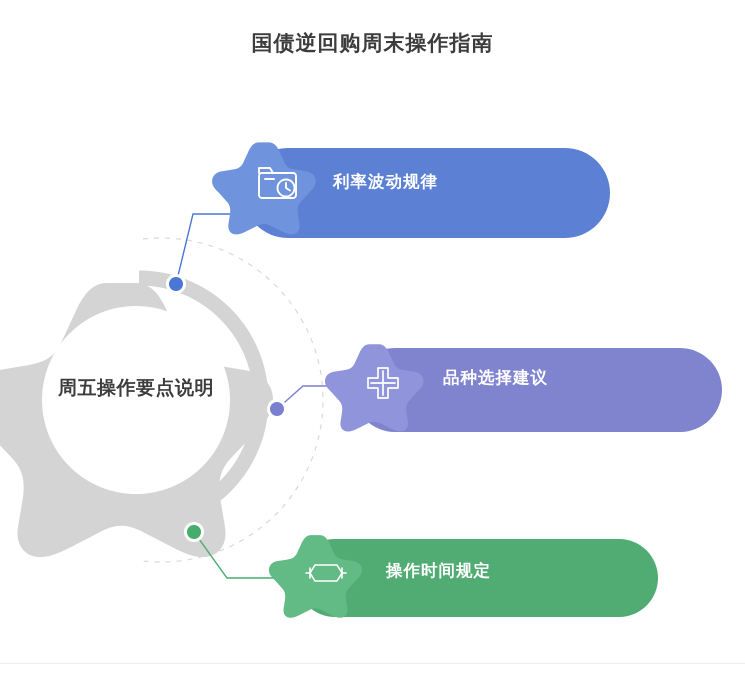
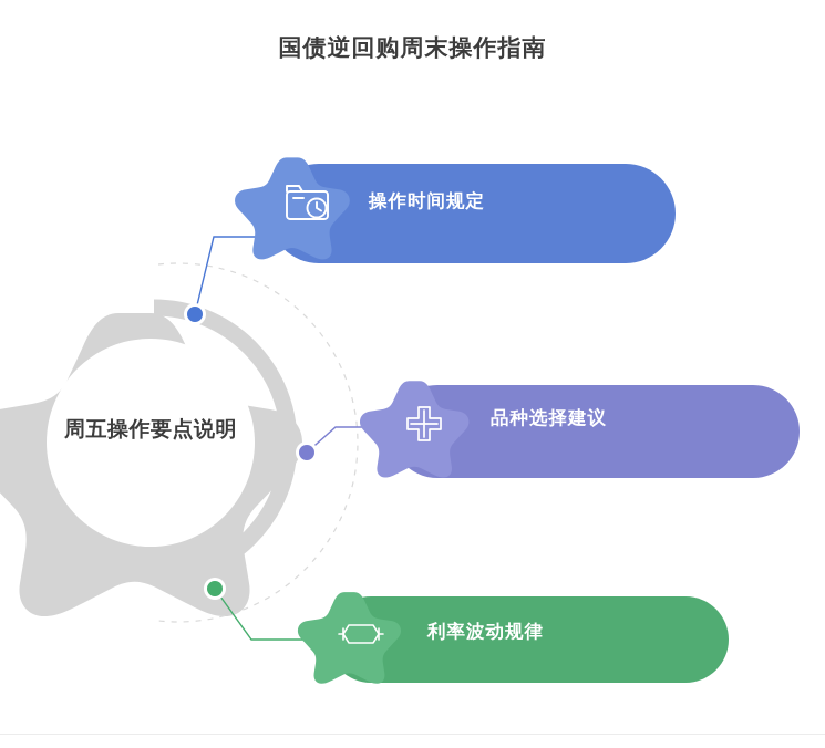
  国债逆回购周末操作指南
  周五操作要点说明
- 利率波动规律
+ 操作时间规定
  品种选择建议
- 操作时间规定
+ 利率波动规律
